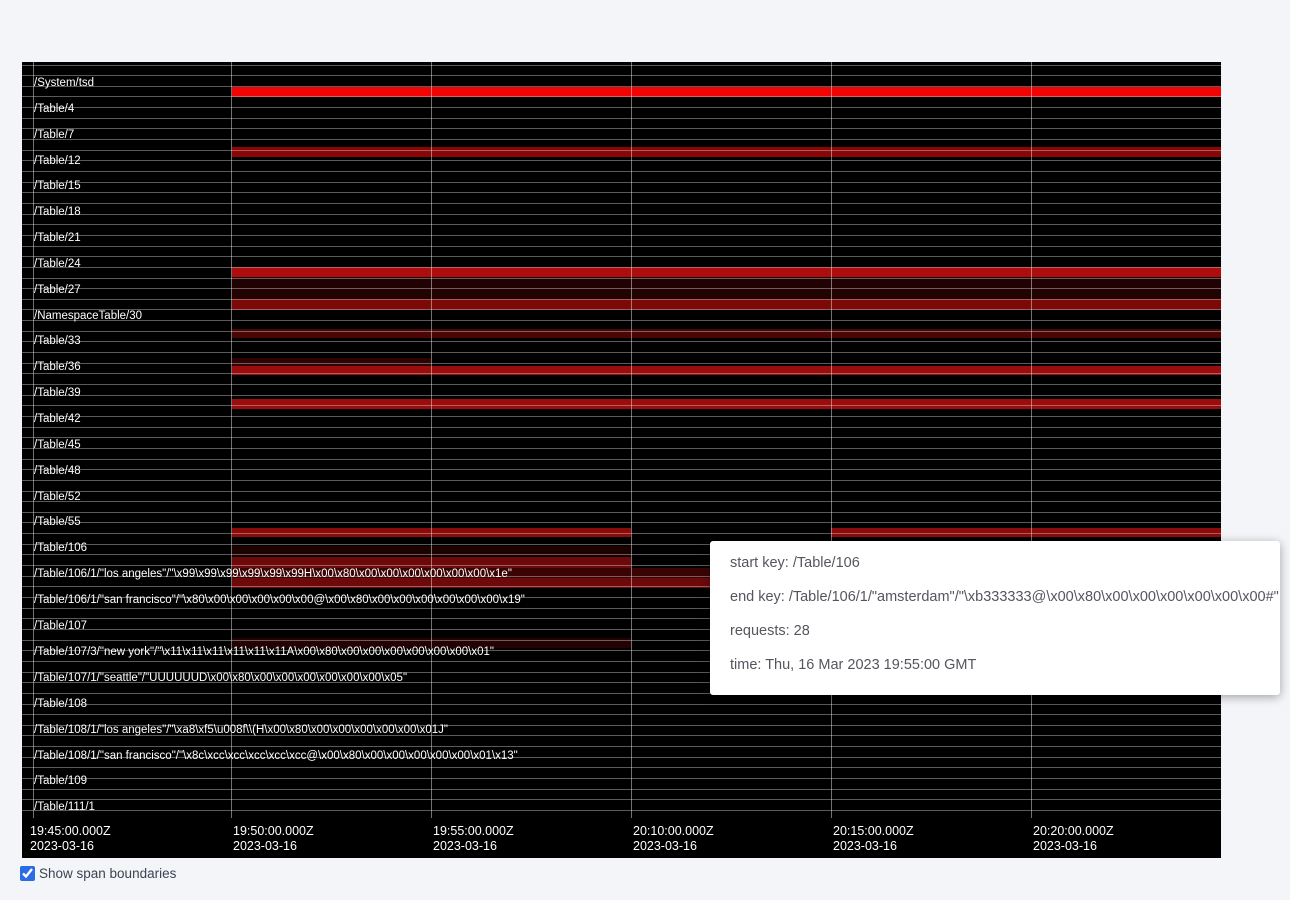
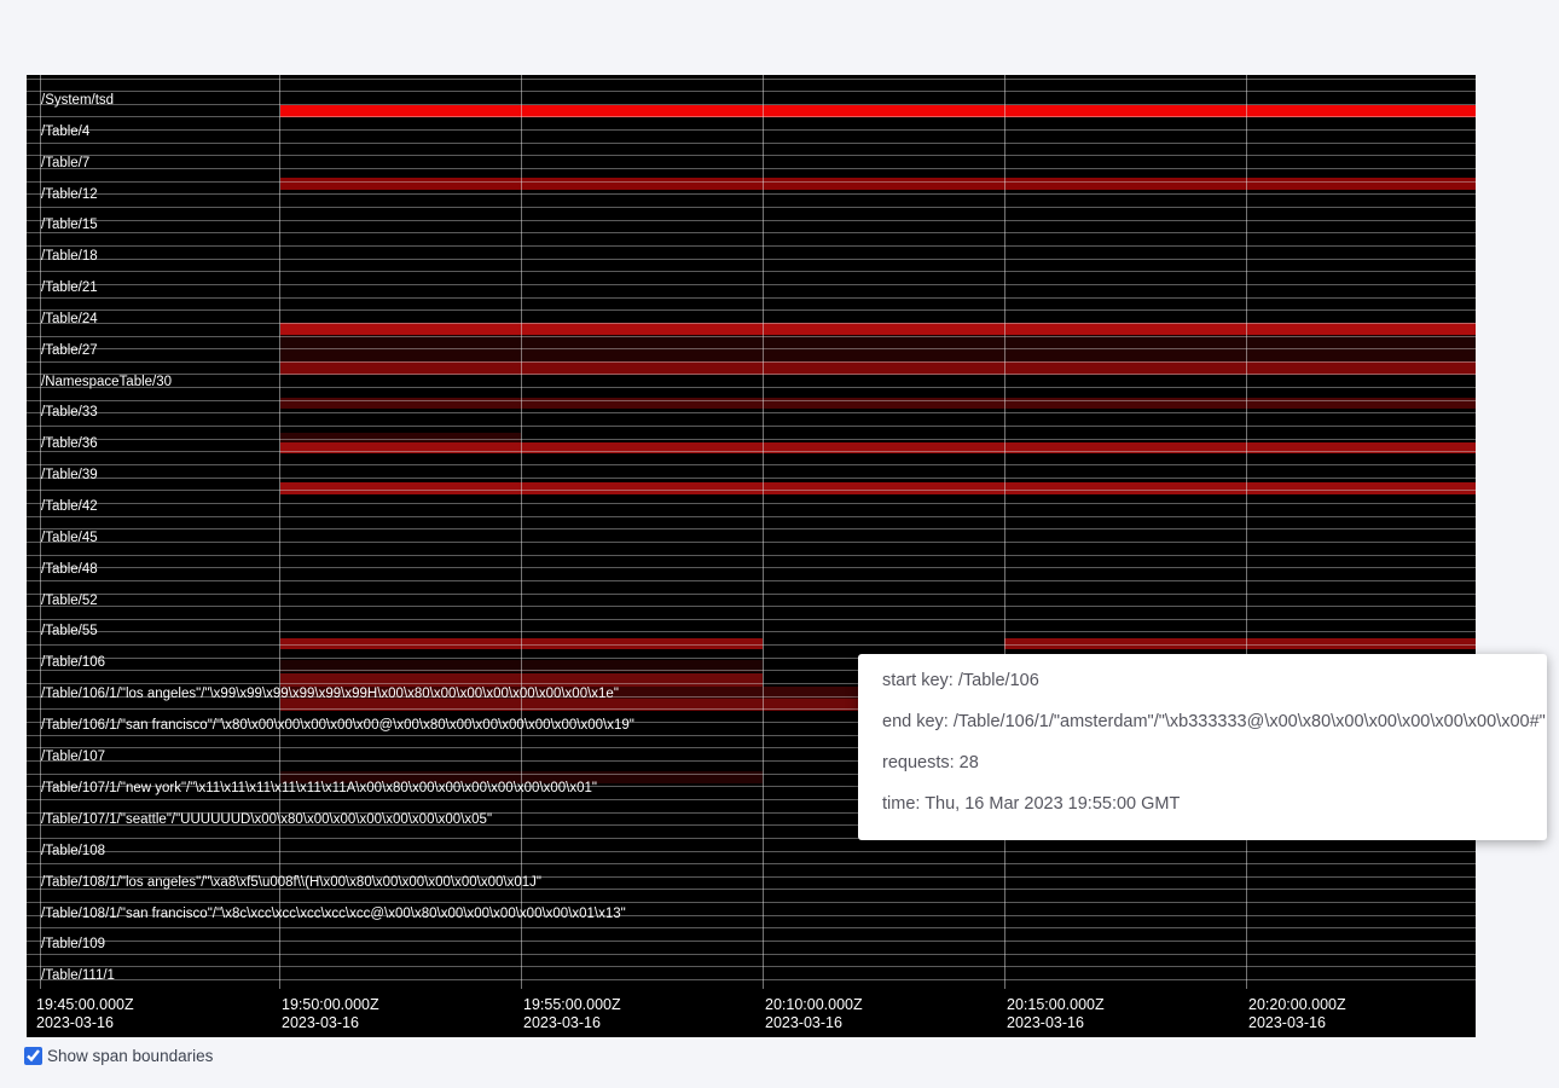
  /System/tsd
  /Table/4
  /Table/7
  /Table/12
  /Table/15
  /Table/18
  /Table/21
  /Table/24
  /Table/27
  /NamespaceTable/30
  /Table/33
  /Table/36
  /Table/39
  /Table/42
  /Table/45
  /Table/48
  /Table/52
  /Table/55
  /Table/106
  /Table/106/1/"los angeles"/"\x99\x99\x99\x99\x99\x99H\x00\x80\x00\x00\x00\x00\x00\x00\x1e"
  /Table/106/1/"san francisco"/"\x80\x00\x00\x00\x00\x00@\x00\x80\x00\x00\x00\x00\x00\x00\x19"
  /Table/107
- /Table/107/3/"new york"/"\x11\x11\x11\x11\x11\x11A\x00\x80\x00\x00\x00\x00\x00\x00\x01"
+ /Table/107/1/"new york"/"\x11\x11\x11\x11\x11\x11A\x00\x80\x00\x00\x00\x00\x00\x00\x01"
  /Table/107/1/"seattle"/"UUUUUUD\x00\x80\x00\x00\x00\x00\x00\x00\x05"
  /Table/108
  /Table/108/1/"los angeles"/"\xa8\xf5\u008f\\(H\x00\x80\x00\x00\x00\x00\x00\x01J"
  /Table/108/1/"san francisco"/"\x8c\xcc\xcc\xcc\xcc\xcc@\x00\x80\x00\x00\x00\x00\x00\x01\x13"
  /Table/109
  /Table/111/1
  19:45:00.000Z
  2023-03-16
  19:50:00.000Z
  2023-03-16
  19:55:00.000Z
  2023-03-16
  20:10:00.000Z
  2023-03-16
  20:15:00.000Z
  2023-03-16
  20:20:00.000Z
  2023-03-16
  start key: /Table/106
  end key: /Table/106/1/"amsterdam"/"\xb333333@\x00\x80\x00\x00\x00\x00\x00\x00#"
  requests: 28
  time: Thu, 16 Mar 2023 19:55:00 GMT
  Show span boundaries
